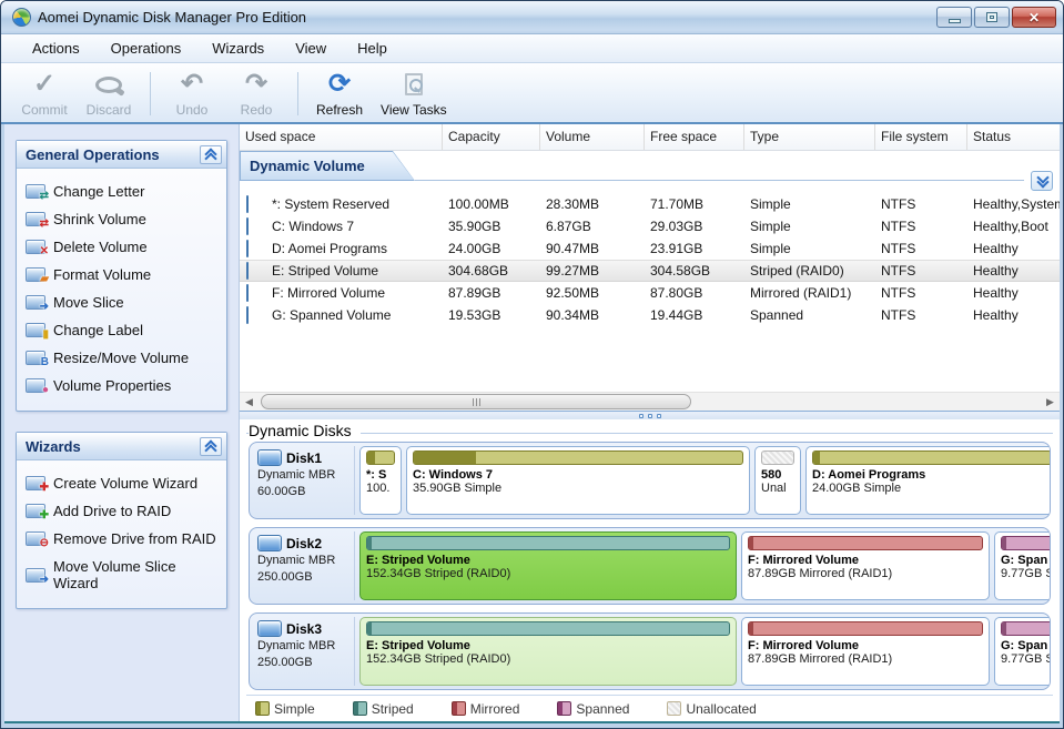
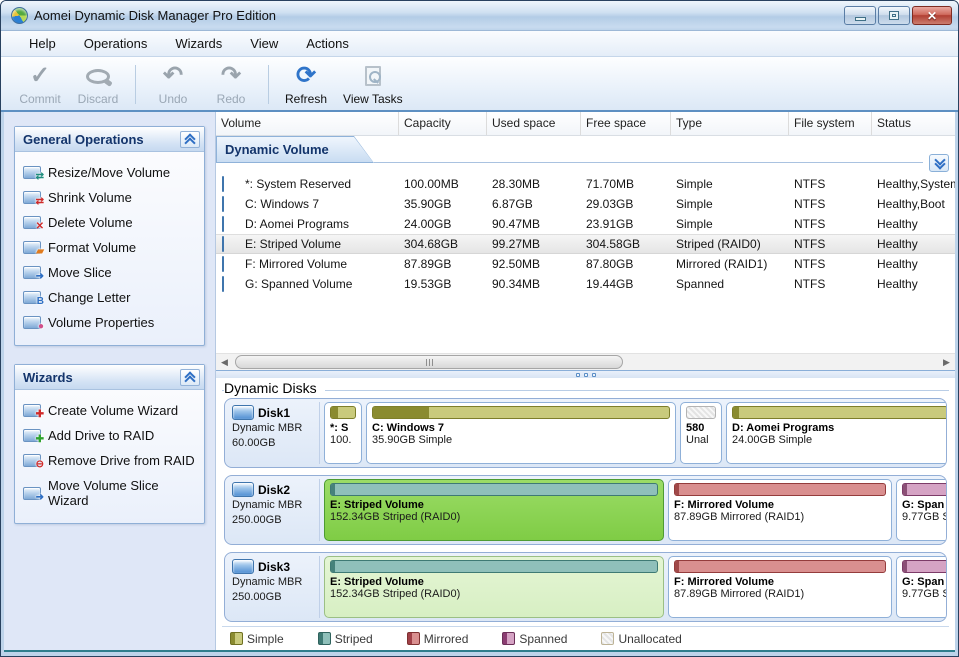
  Aomei Dynamic Disk Manager Pro Edition
  ✕
- Actions
+ Help
  Operations
  Wizards
  View
- Help
+ Actions
  ✓
  Commit
  Discard
  ↶
  Undo
  ↷
  Redo
  ⟳
  Refresh
  View Tasks
  General Operations
  ⇄
- Change Letter
+ Resize/Move Volume
  ⇄
  Shrink Volume
  ✕
  Delete Volume
  ▰
  Format Volume
  ➜
  Move Slice
- ▮
- Change Label
  B
- Resize/Move Volume
+ Change Letter
  ●
  Volume Properties
  Wizards
  ✚
  Create Volume Wizard
  ✚
  Add Drive to RAID
  ⊖
  Remove Drive from RAID
  ➜
  Move Volume Slice Wizard
- Used space
+ Volume
  Capacity
- Volume
+ Used space
  Free space
  Type
  File system
  Status
  Dynamic Volume
  *: System Reserved
  100.00MB
  28.30MB
  71.70MB
  Simple
  NTFS
  Healthy,Syste
  C: Windows 7
  35.90GB
  6.87GB
  29.03GB
  Simple
  NTFS
  Healthy,Boot
  D: Aomei Programs
  24.00GB
  90.47MB
  23.91GB
  Simple
  NTFS
  Healthy
  E: Striped Volume
  304.68GB
  99.27MB
  304.58GB
  Striped (RAID0)
  NTFS
  Healthy
  F: Mirrored Volume
  87.89GB
  92.50MB
  87.80GB
  Mirrored (RAID1)
  NTFS
  Healthy
  G: Spanned Volume
  19.53GB
  90.34MB
  19.44GB
  Spanned
  NTFS
  Healthy
  ◀
  ▶
  Dynamic Disks
  Disk1
  Dynamic MBR
  60.00GB
  *: S
  100.
  C: Windows 7
  35.90GB Simple
  580
  Unal
  D: Aomei Programs
  24.00GB Simple
  Disk2
  Dynamic MBR
  250.00GB
  E: Striped Volume
  152.34GB Striped (RAID0)
  F: Mirrored Volume
  87.89GB Mirrored (RAID1)
  G: Span
  9.77GB
  Disk3
  Dynamic MBR
  250.00GB
  E: Striped Volume
  152.34GB Striped (RAID0)
  F: Mirrored Volume
  87.89GB Mirrored (RAID1)
  G: Span
  9.77GB
  Simple
  Striped
  Mirrored
  Spanned
  Unallocated
